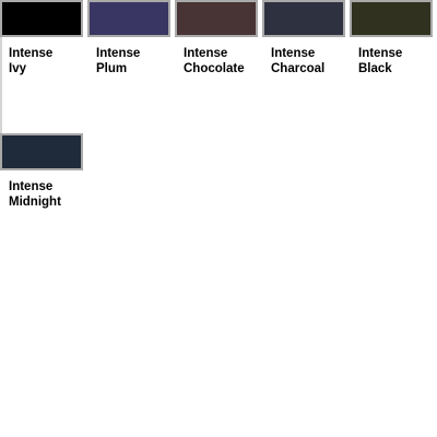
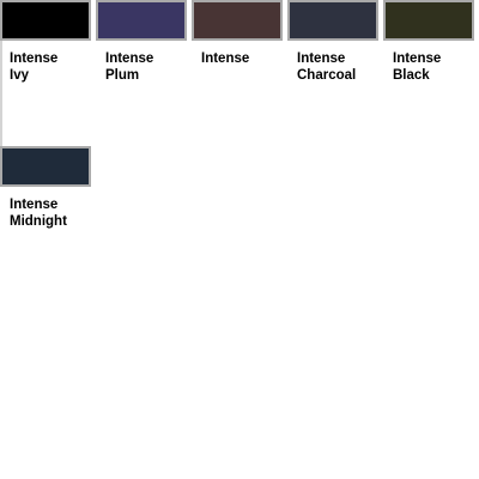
  Intense
  Ivy
  Intense
  Plum
  Intense
- Chocolate
  Intense
  Charcoal
  Intense
  Black
  Intense
  Midnight
